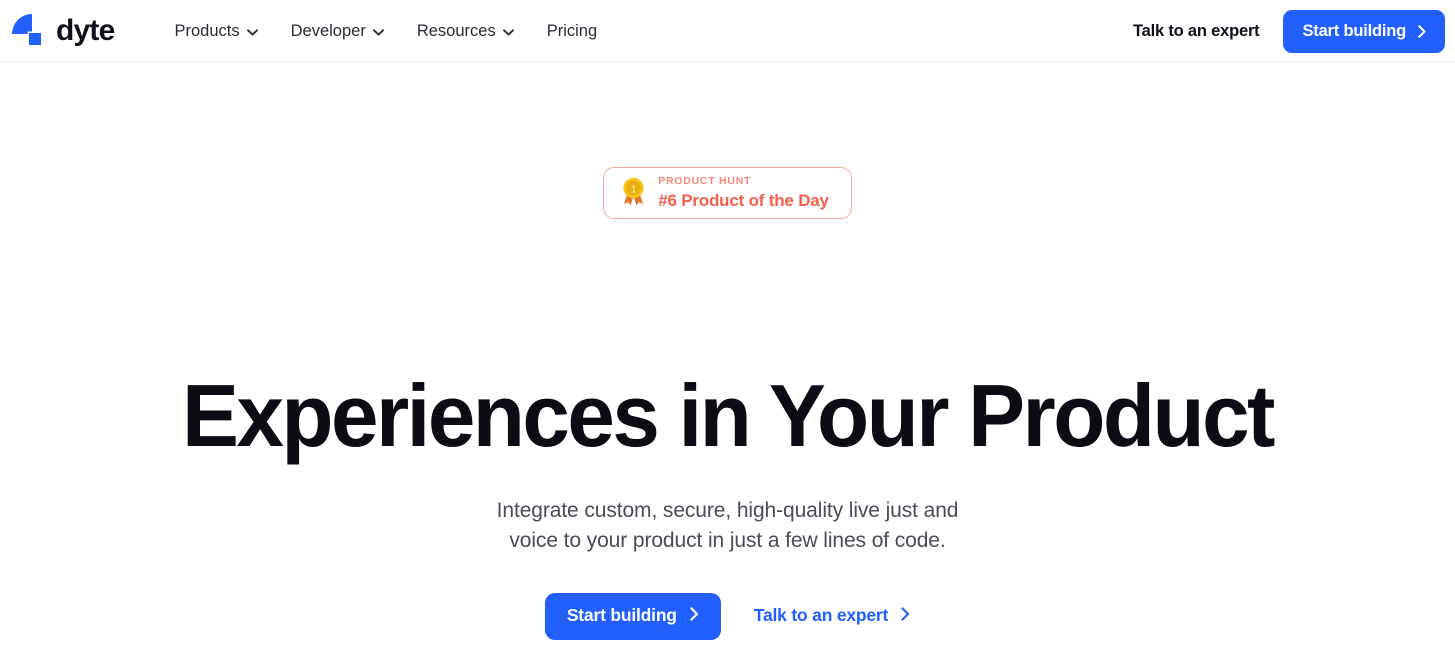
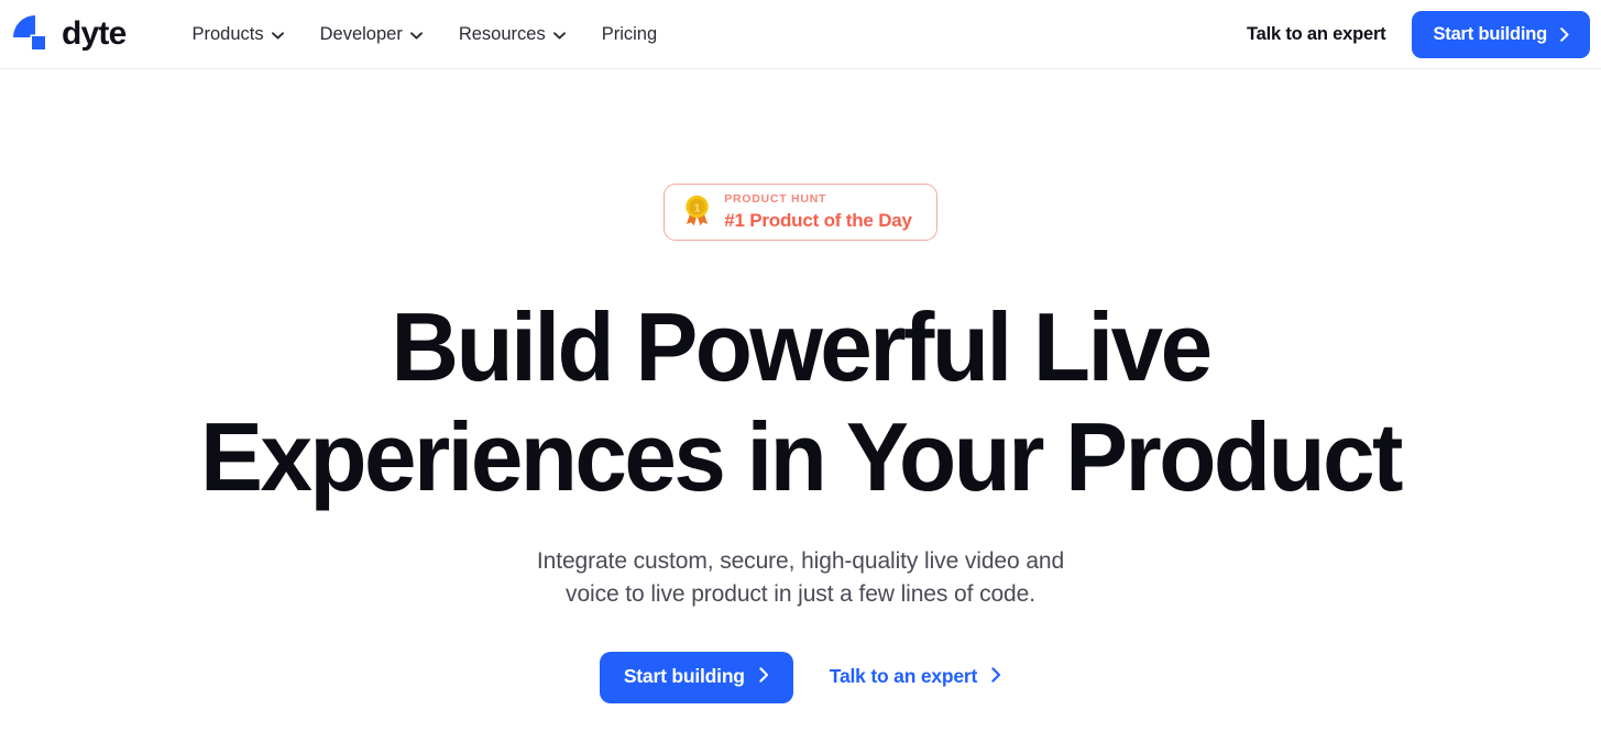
  dyte
  Products
  Developer
  Resources
  Pricing
  Talk to an expert
  Start building
  1
  PRODUCT HUNT
- #6 Product of the Day
+ #1 Product of the Day
+ Build Powerful Live
  Experiences in Your Product
- Integrate custom, secure, high-quality live just and
+ Integrate custom, secure, high-quality live video and
- voice to your product in just a few lines of code.
+ voice to live product in just a few lines of code.
  Start building
  Talk to an expert
